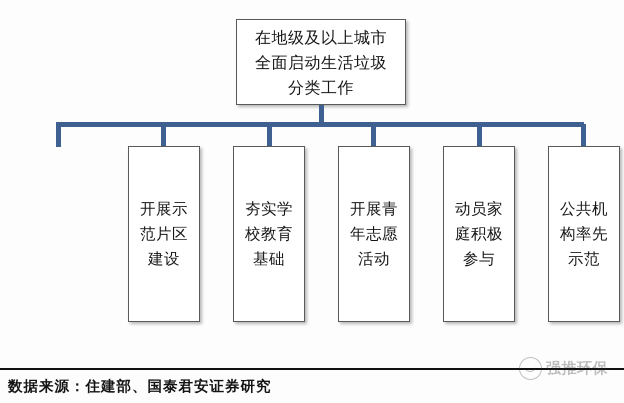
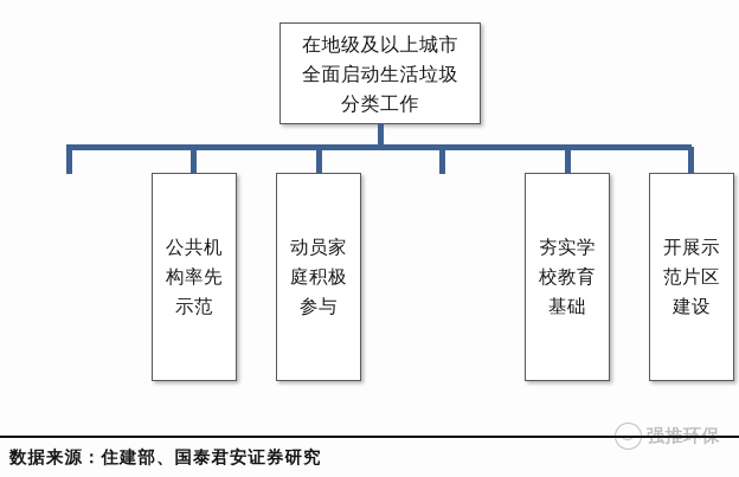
  在地级及以上城市全面启动生活垃圾分类工作
- 开展示范片区建设
+ 公共机构率先示范
- 夯实学校教育基础
+ 动员家庭积极参与
- 开展青年志愿活动
- 动员家庭积极参与
+ 夯实学校教育基础
- 公共机构率先示范
+ 开展示范片区建设
  数据来源：住建部、国泰君安证券研究
  强推环保
